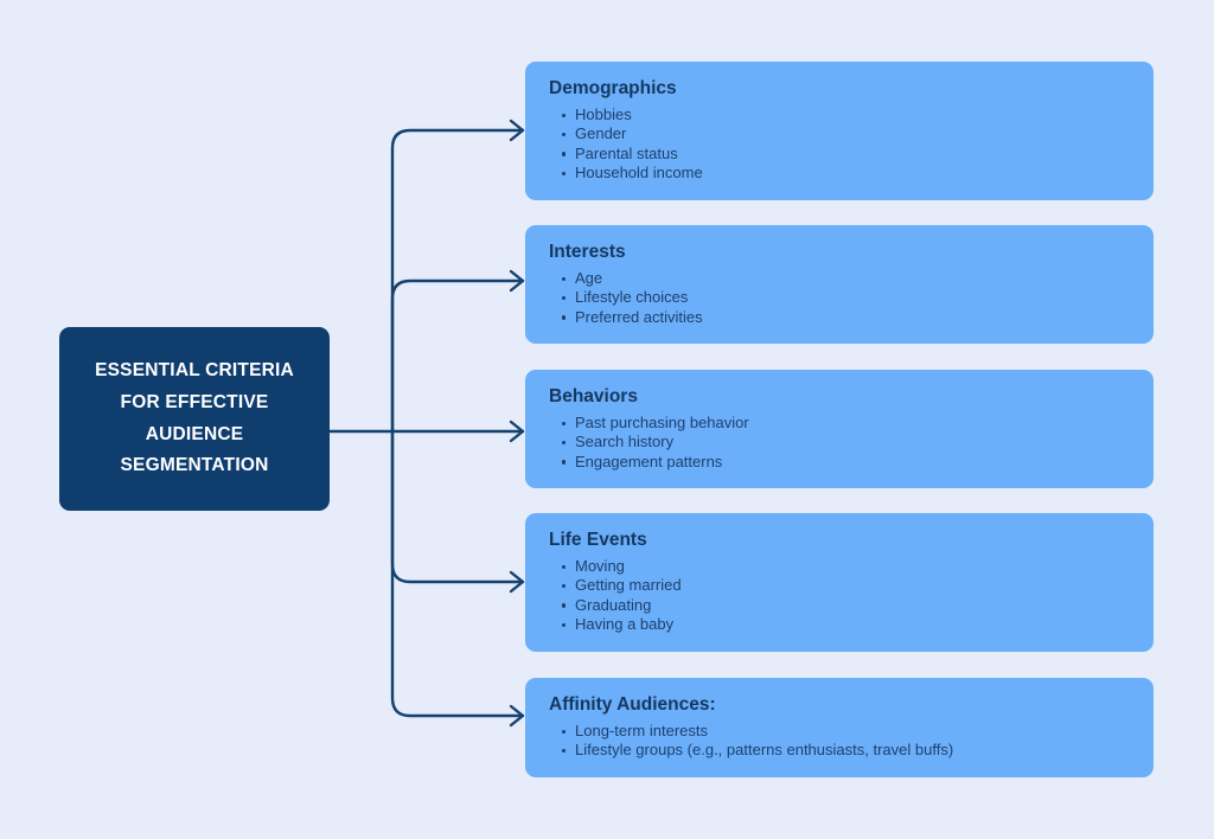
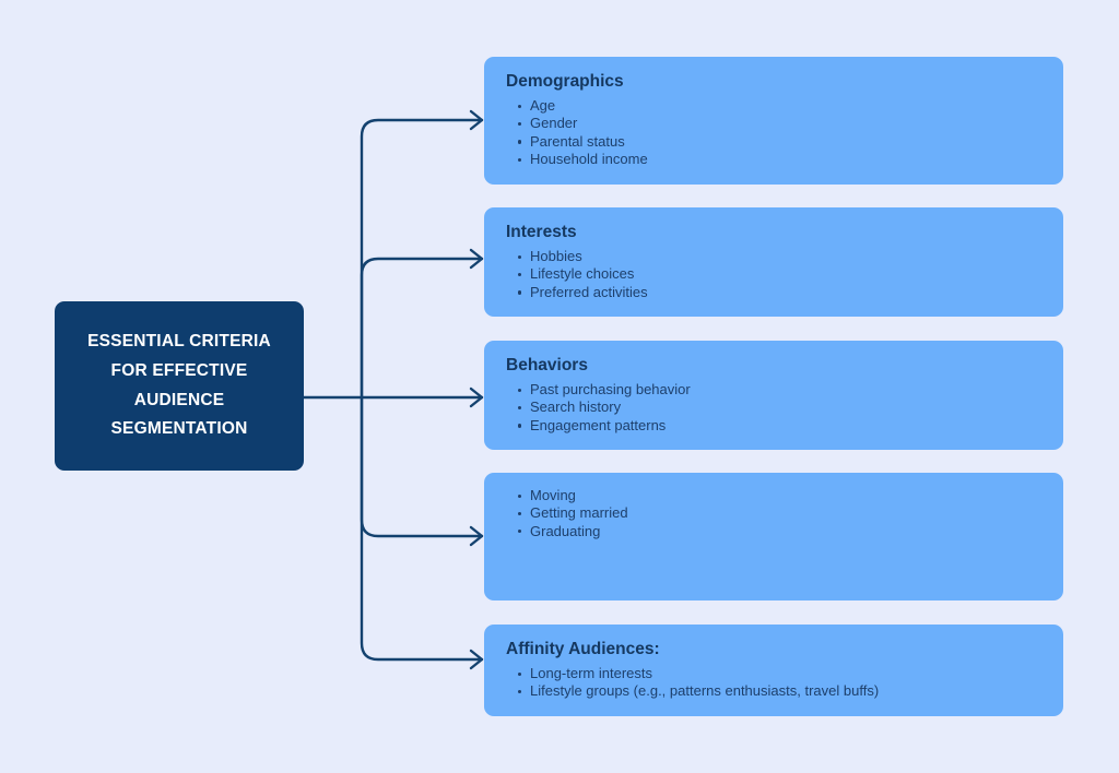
  ESSENTIAL CRITERIA
  FOR EFFECTIVE
  AUDIENCE
  SEGMENTATION
  Demographics
- Hobbies
+ Age
  Gender
  Parental status
  Household income
  Interests
- Age
+ Hobbies
  Lifestyle choices
  Preferred activities
  Behaviors
  Past purchasing behavior
  Search history
  Engagement patterns
- Life Events
  Moving
  Getting married
  Graduating
- Having a baby
  Affinity Audiences:
  Long-term interests
  Lifestyle groups (e.g., patterns enthusiasts, travel buffs)
